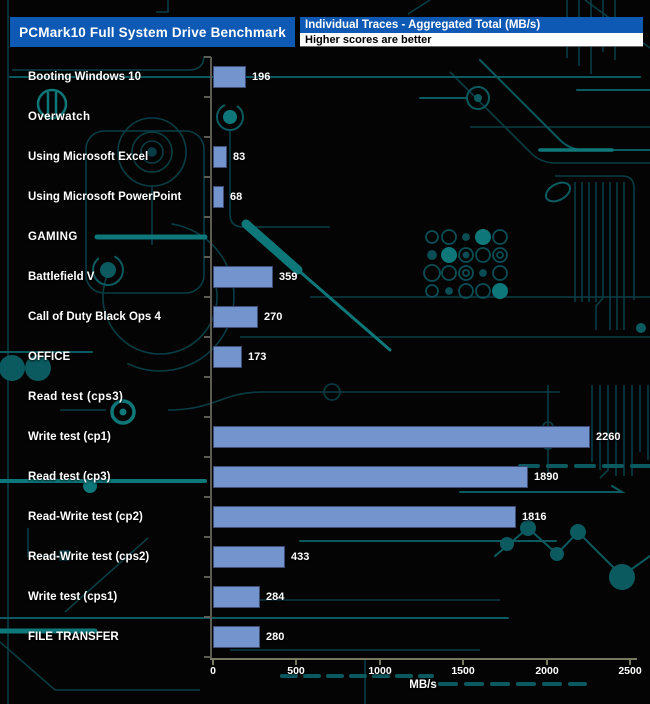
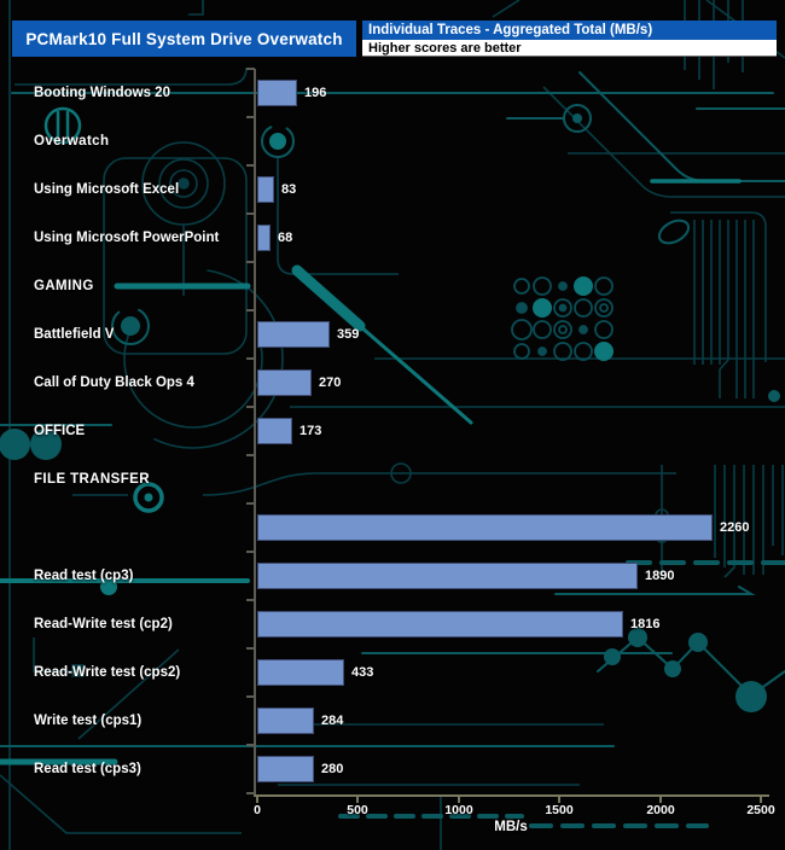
- PCMark10 Full System Drive Benchmark
+ PCMark10 Full System Drive Overwatch
  Individual Traces - Aggregated Total (MB/s)
  Higher scores are better
  MB/s
  0
  500
  1000
  1500
  2000
  2500
- Booting Windows 10
+ Booting Windows 20
  196
  Overwatch
  Using Microsoft Excel
  83
  Using Microsoft PowerPoint
  68
  GAMING
  Battlefield V
  359
  Call of Duty Black Ops 4
  270
  OFFICE
  173
- Read test (cps3)
+ FILE TRANSFER
- Write test (cp1)
  2260
  Read test (cp3)
  1890
  Read-Write test (cp2)
  1816
  Read-Write test (cps2)
  433
  Write test (cps1)
  284
- FILE TRANSFER
+ Read test (cps3)
  280
